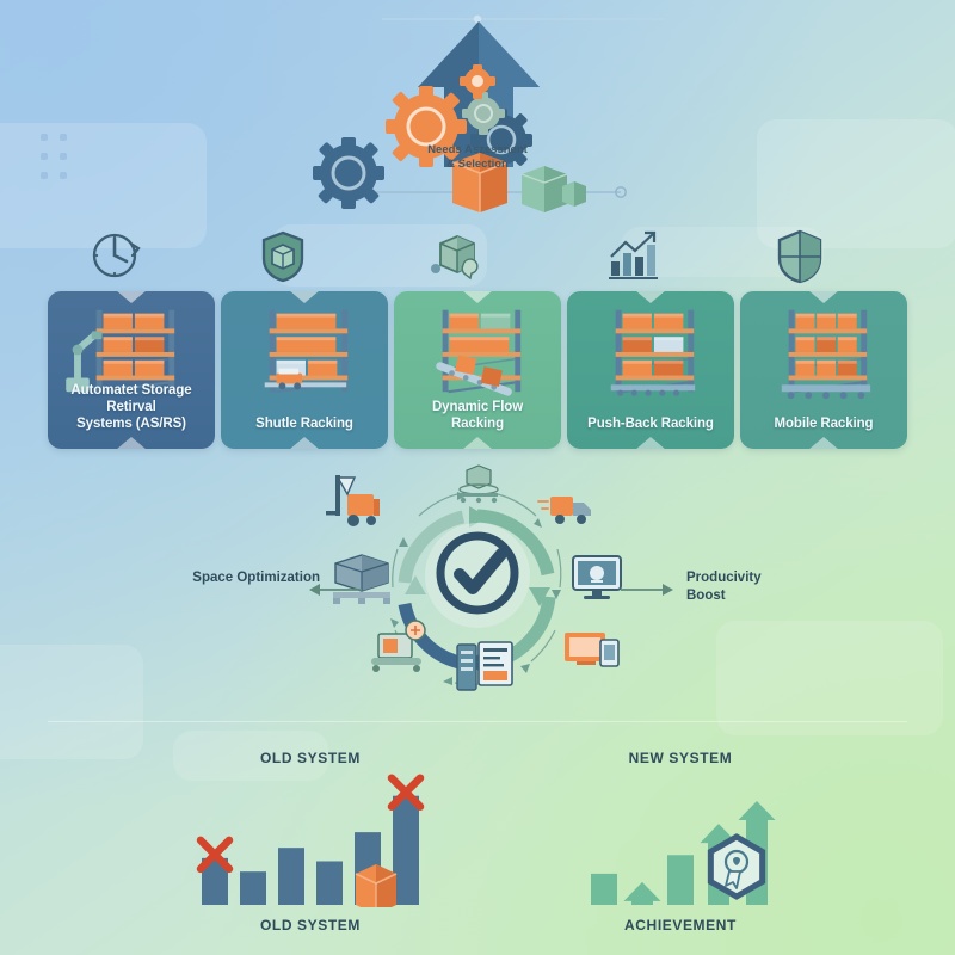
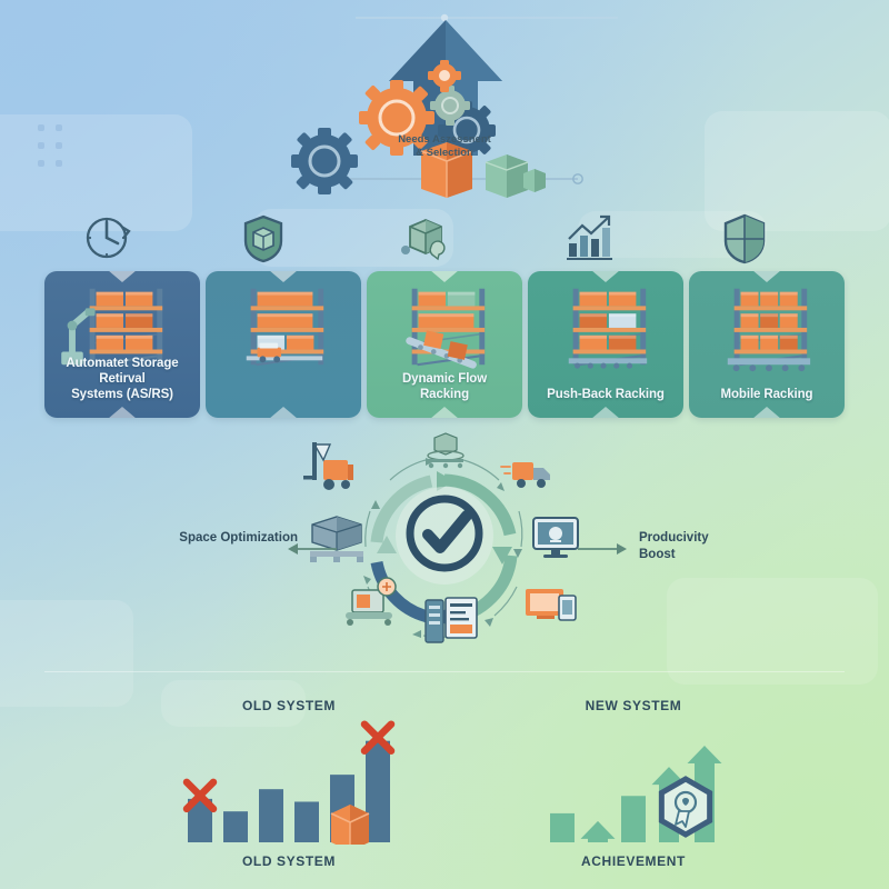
  Automatet Storage Retirval
  Systems (AS/RS)
- Shutle Racking
  Dynamic Flow
  Racking
  Push-Back Racking
  Mobile Racking
  Needs Aszessnent
  & Selection
  Space Optimization
  Producivity
  Boost
  OLD SYSTEM
  OLD SYSTEM
  NEW SYSTEM
  ACHIEVEMENT
